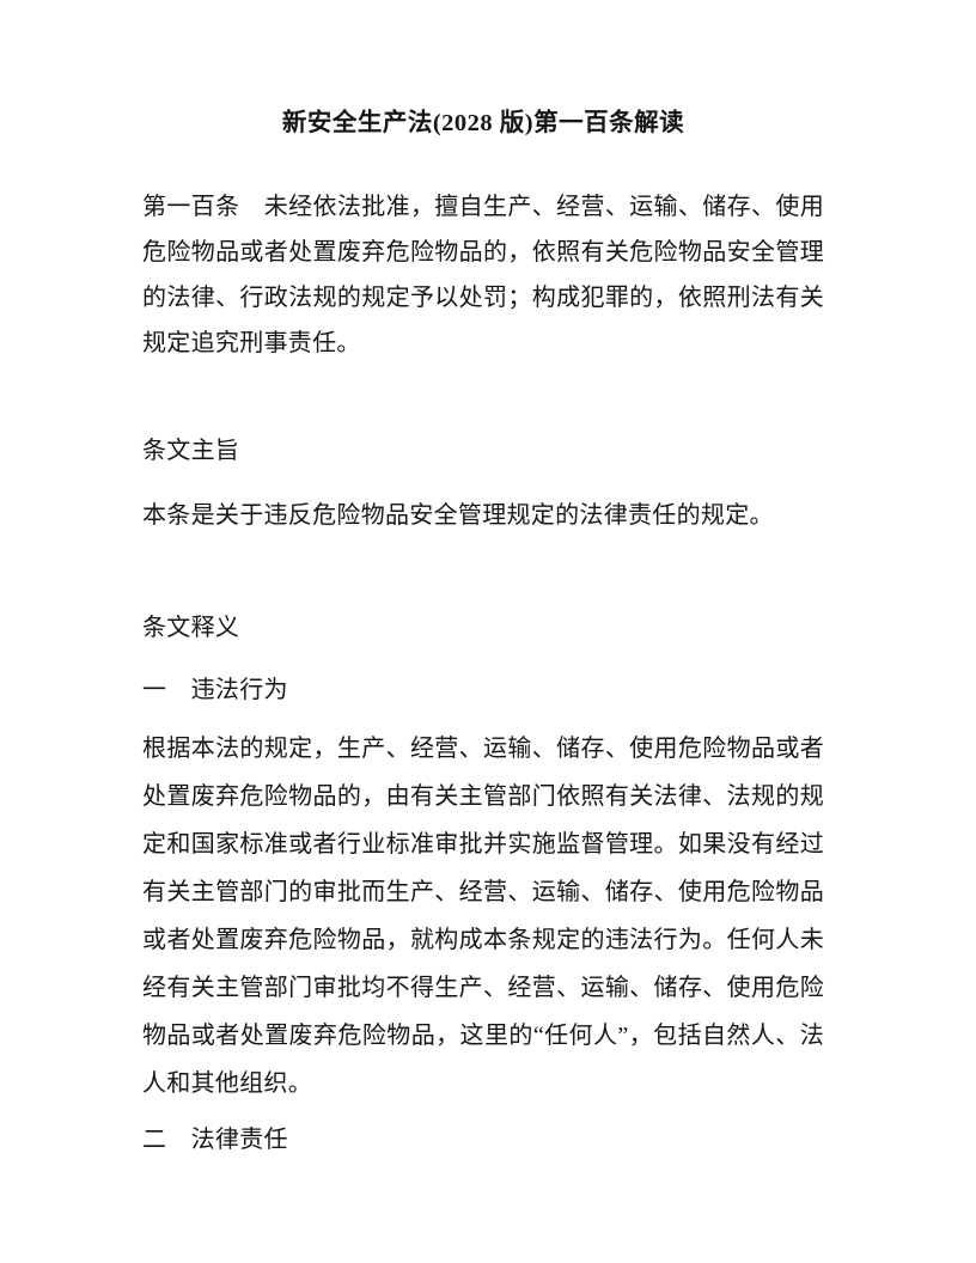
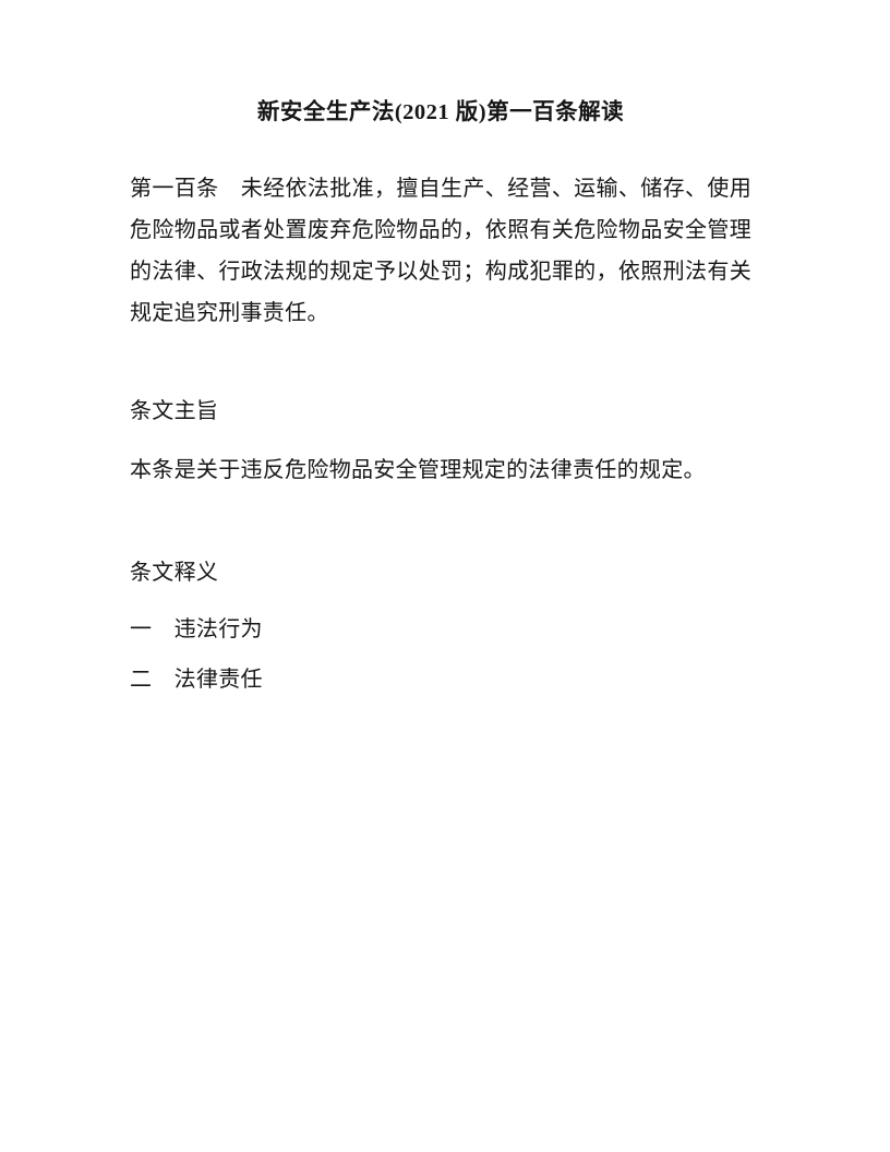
- 新安全生产法(2028 版)第一百条解读
+ 新安全生产法(2021 版)第一百条解读
  第一百条 未经依法批准，擅自生产、经营、运输、储存、使用危险物品或者处置废弃危险物品的，依照有关危险物品安全管理的法律、行政法规的规定予以处罚；构成犯罪的，依照刑法有关规定追究刑事责任。
  条文主旨
  本条是关于违反危险物品安全管理规定的法律责任的规定。
  条文释义
  一 违法行为
- 根据本法的规定，生产、经营、运输、储存、使用危险物品或者处置废弃危险物品的，由有关主管部门依照有关法律、法规的规定和国家标准或者行业标准审批并实施监督管理。如果没有经过有关主管部门的审批而生产、经营、运输、储存、使用危险物品或者处置废弃危险物品，就构成本条规定的违法行为。任何人未经有关主管部门审批均不得生产、经营、运输、储存、使用危险物品或者处置废弃危险物品，这里的“任何人”，包括自然人、法人和其他组织。
  二 法律责任
